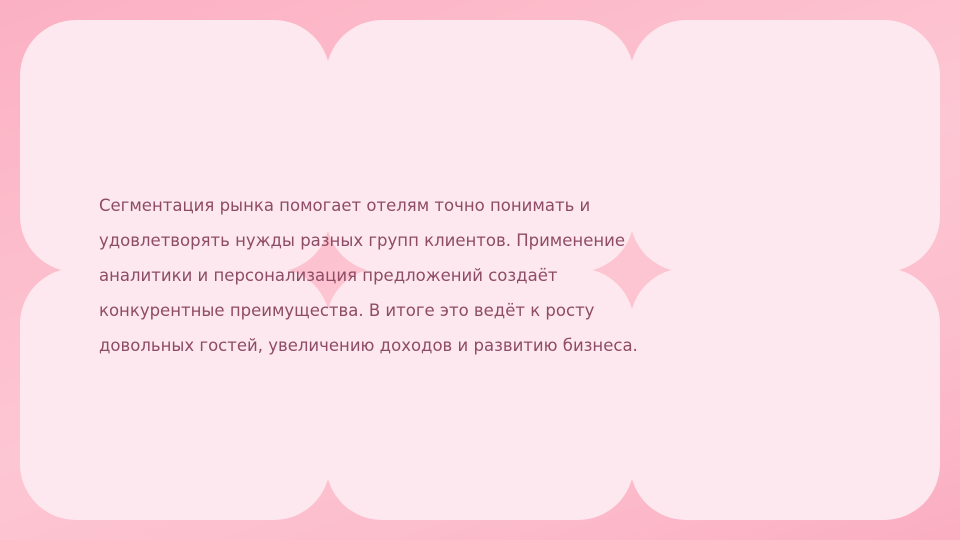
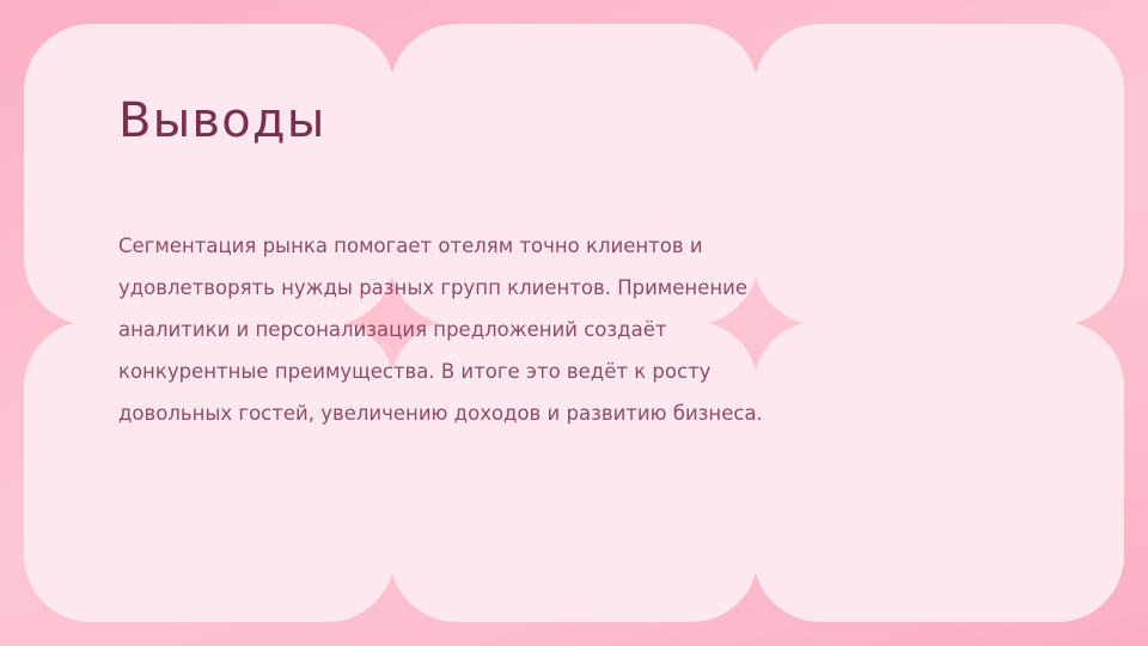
+ Выводы
- Сегментация рынка помогает отелям точно понимать и удовлетворять нужды разных групп клиентов. Применение аналитики и персонализация предложений создаёт конкурентные преимущества. В итоге это ведёт к росту довольных гостей, увеличению доходов и развитию бизнеса.
+ Сегментация рынка помогает отелям точно клиентов и удовлетворять нужды разных групп клиентов. Применение аналитики и персонализация предложений создаёт конкурентные преимущества. В итоге это ведёт к росту довольных гостей, увеличению доходов и развитию бизнеса.
